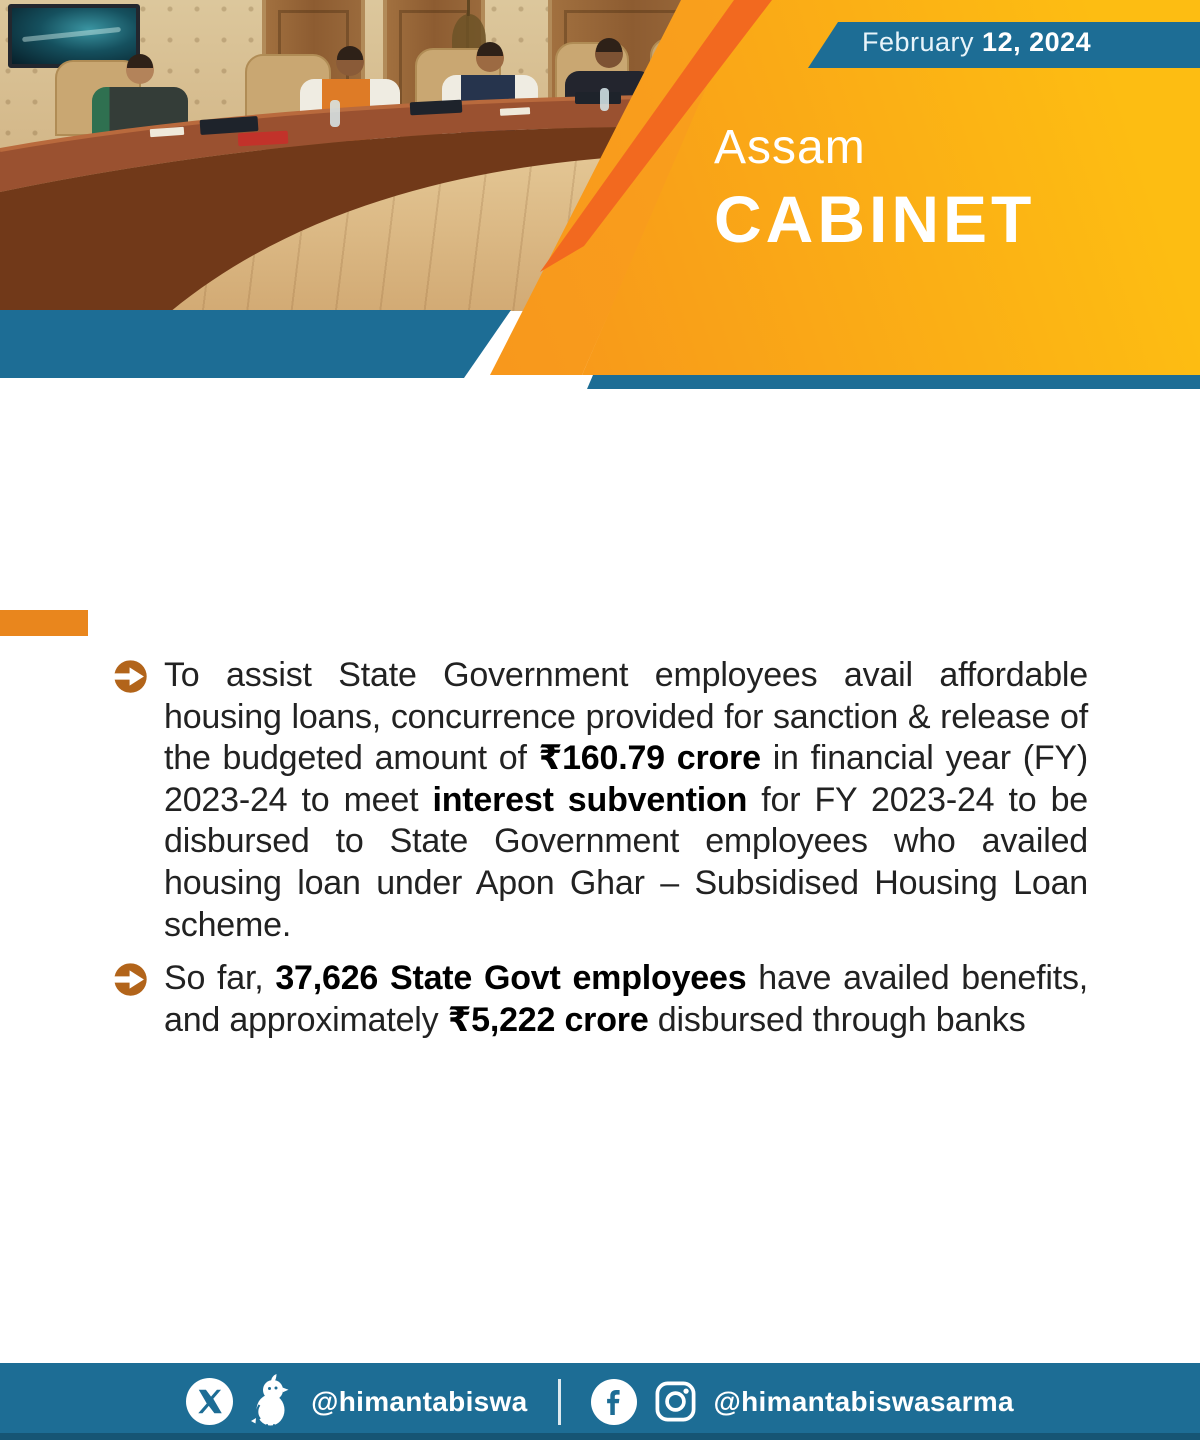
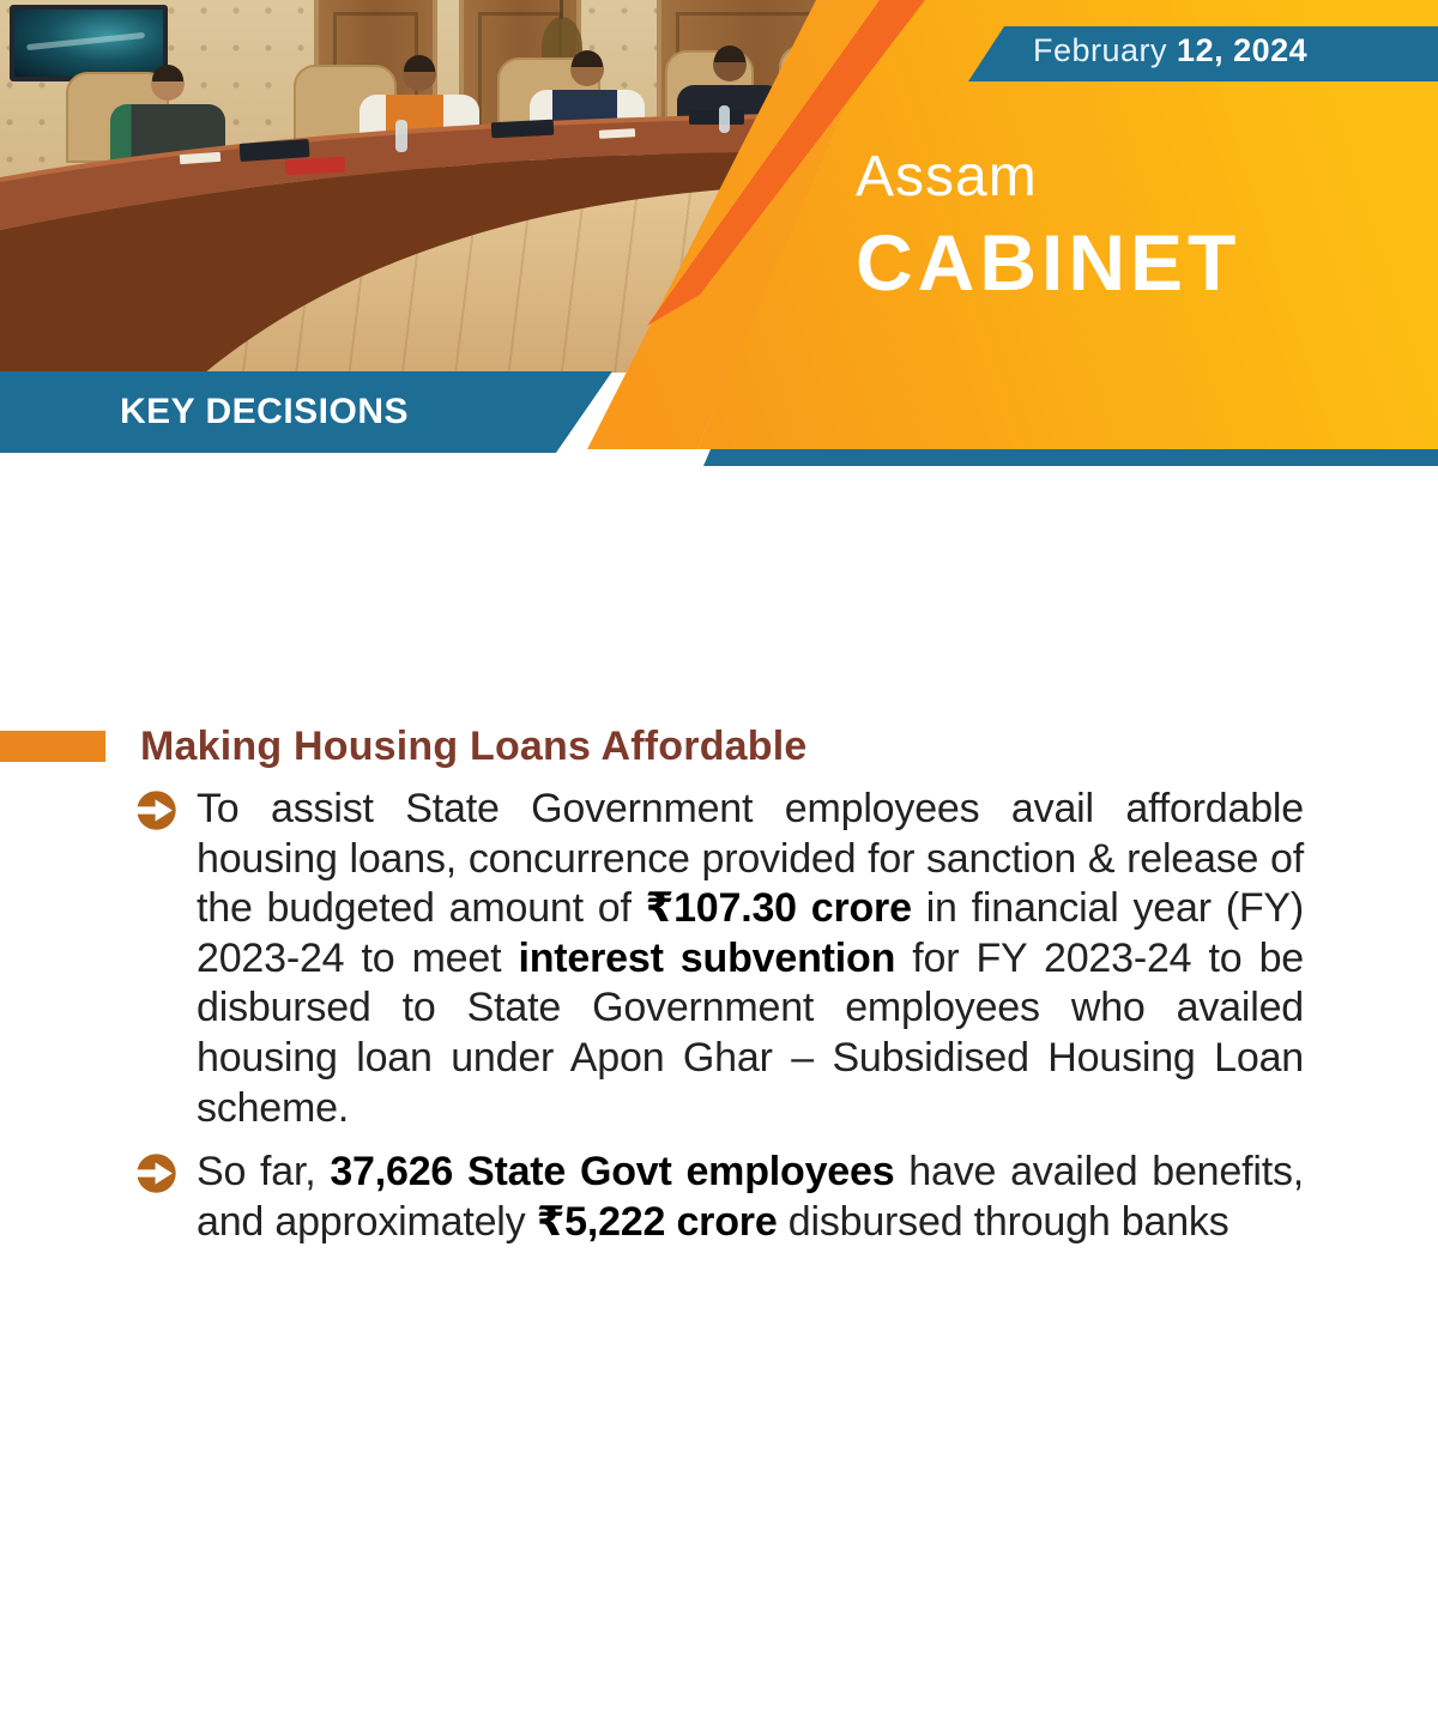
  February 12, 2024
  Assam
  CABINET
+ KEY DECISIONS
+ Making Housing Loans Affordable
- To assist State Government employees avail affordable housing loans, concurrence provided for sanction & release of the budgeted amount of ₹160.79 crore in financial year (FY) 2023-24 to meet interest subvention for FY 2023-24 to be disbursed to State Government employees who availed housing loan under Apon Ghar – Subsidised Housing Loan scheme.
+ To assist State Government employees avail affordable housing loans, concurrence provided for sanction & release of the budgeted amount of ₹107.30 crore in financial year (FY) 2023-24 to meet interest subvention for FY 2023-24 to be disbursed to State Government employees who availed housing loan under Apon Ghar – Subsidised Housing Loan scheme.
  So far, 37,626 State Govt employees have availed benefits, and approximately ₹5,222 crore disbursed through banks
- @himantabiswa
- @himantabiswasarma
